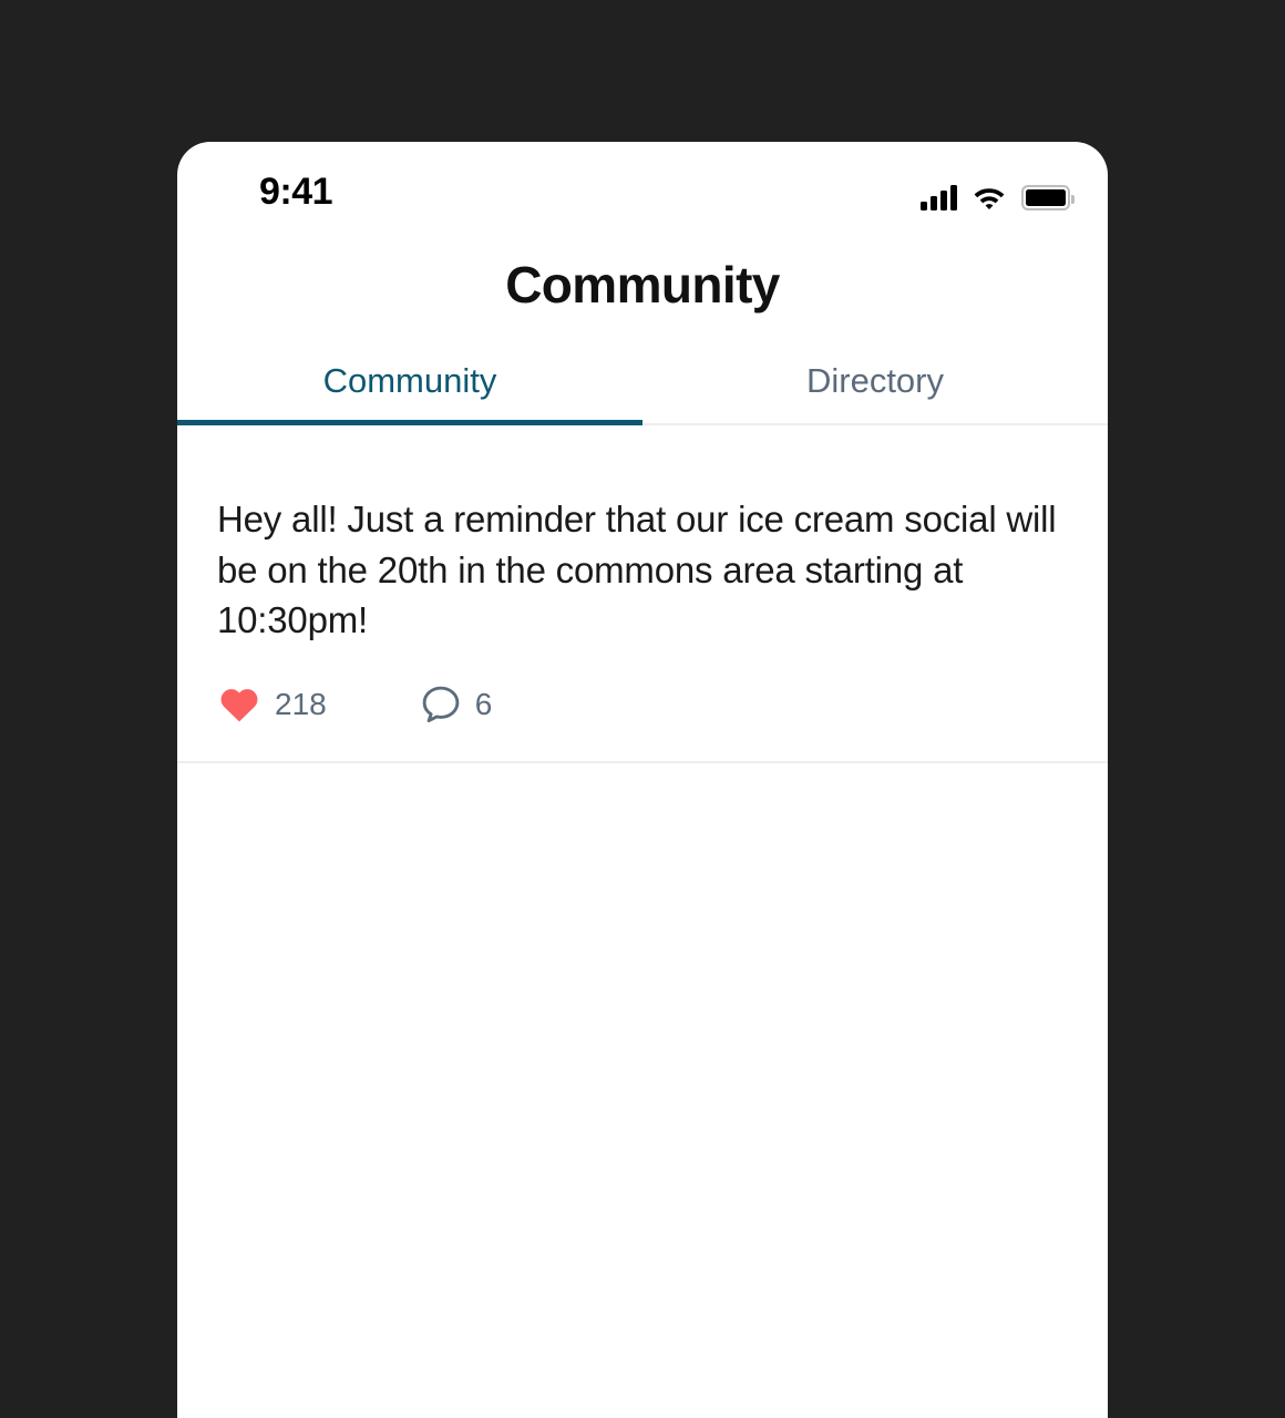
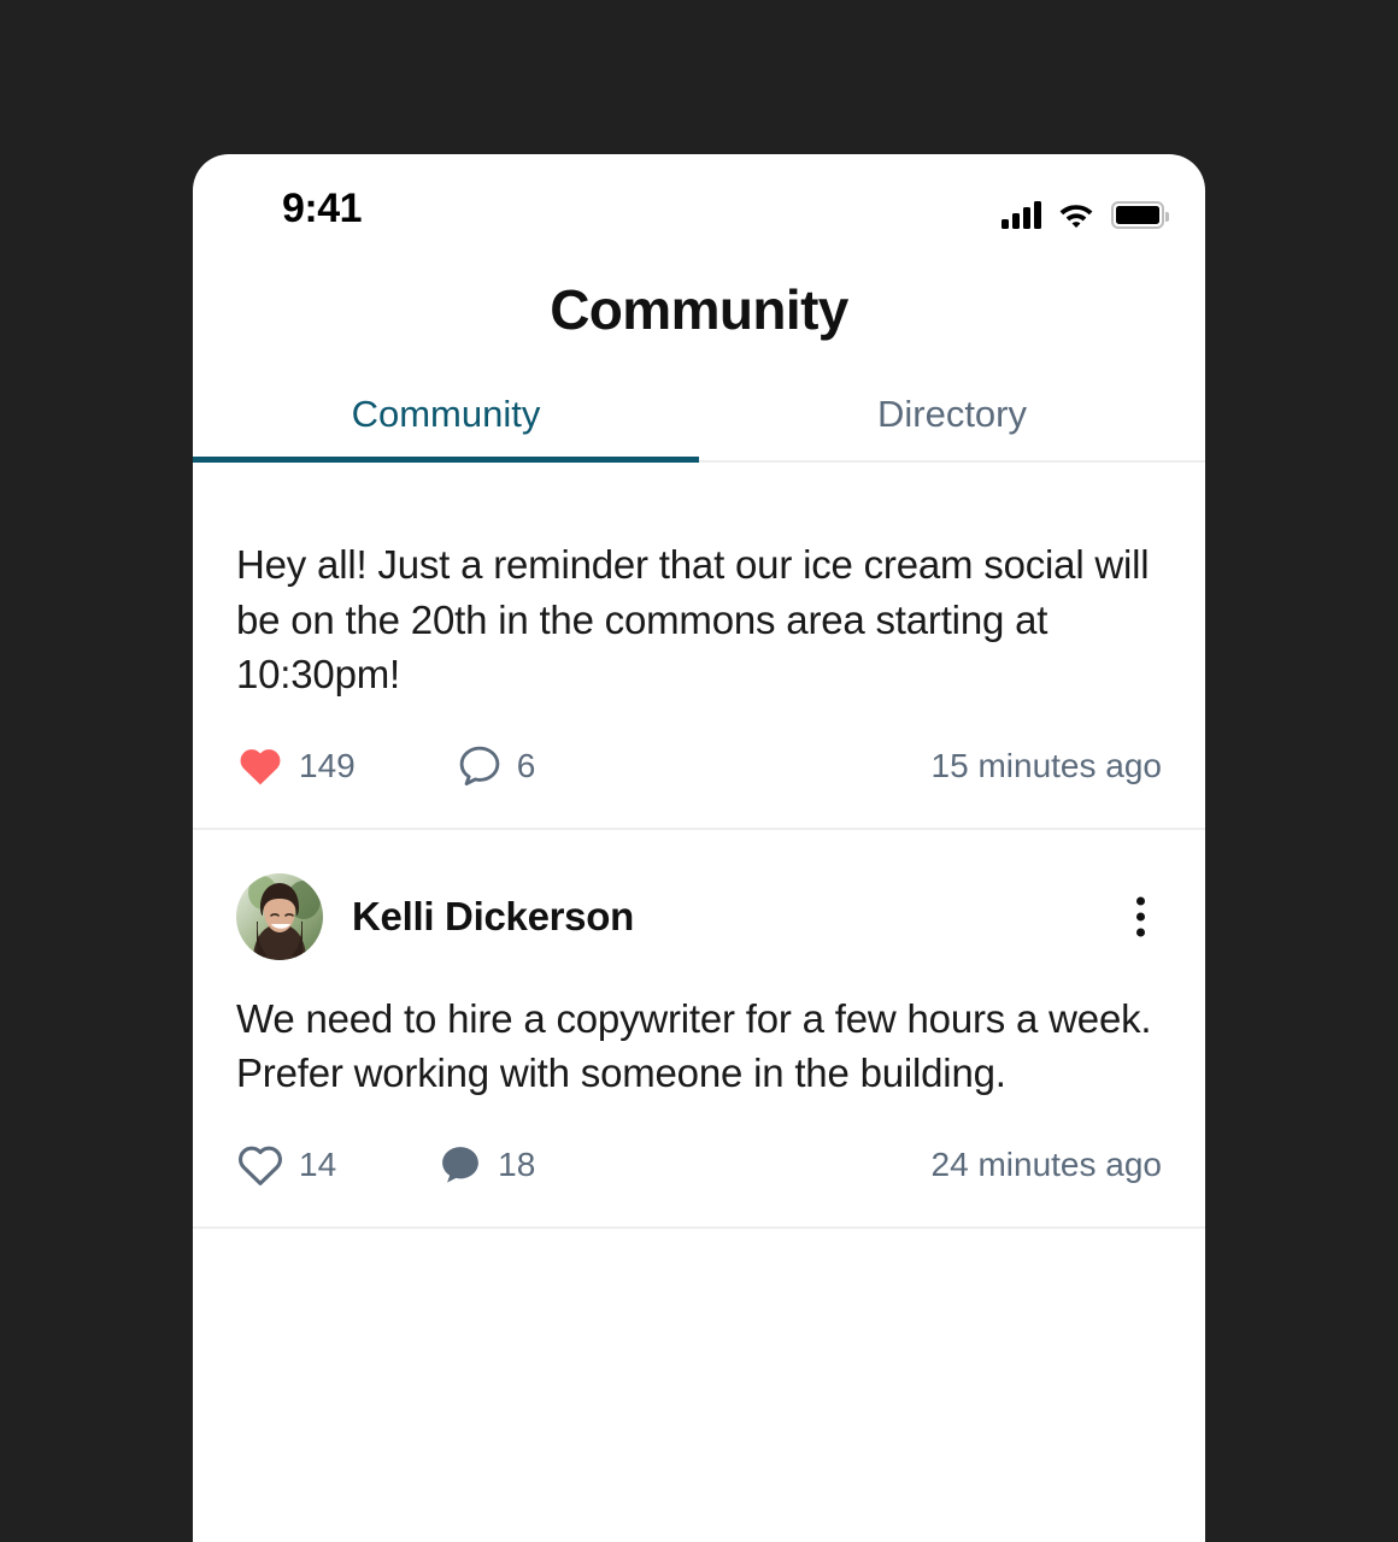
  9:41
  Community
  Community
  Directory
  Hey all! Just a reminder that our ice cream social will be on the 20th in the commons area starting at 10:30pm!
- 218
+ 149
  6
+ 15 minutes ago
+ Kelli Dickerson
+ We need to hire a copywriter for a few hours a week. Prefer working with someone in the building.
+ 14
+ 18
+ 24 minutes ago
